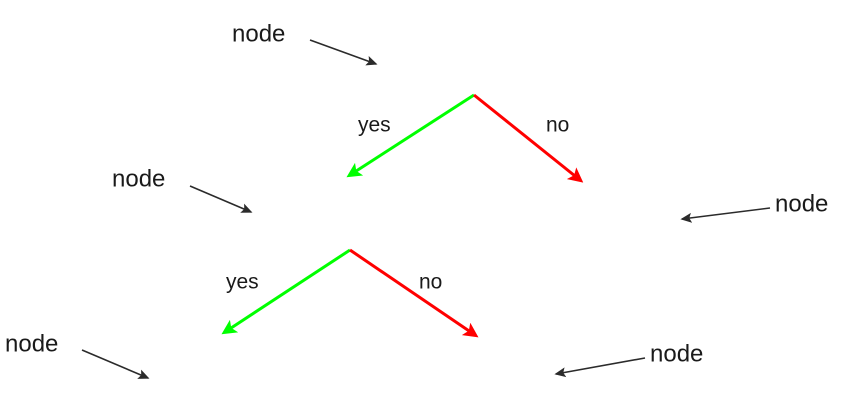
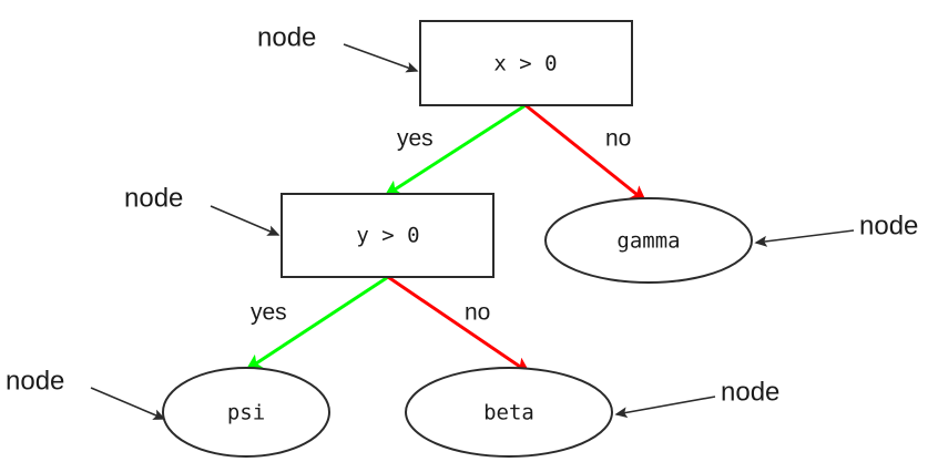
  yes
  no
  yes
  no
+ x > 0
+ y > 0
+ gamma
+ psi
+ beta
  node
  node
  node
  node
  node
